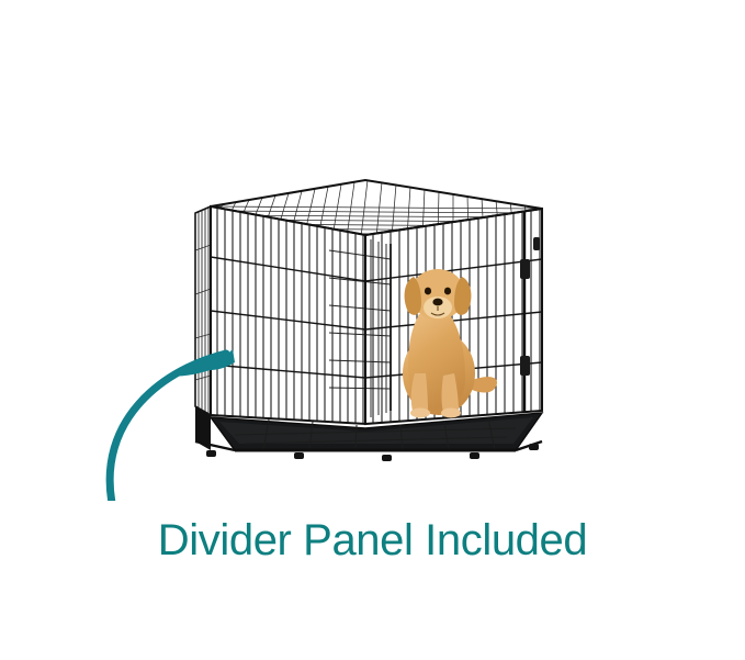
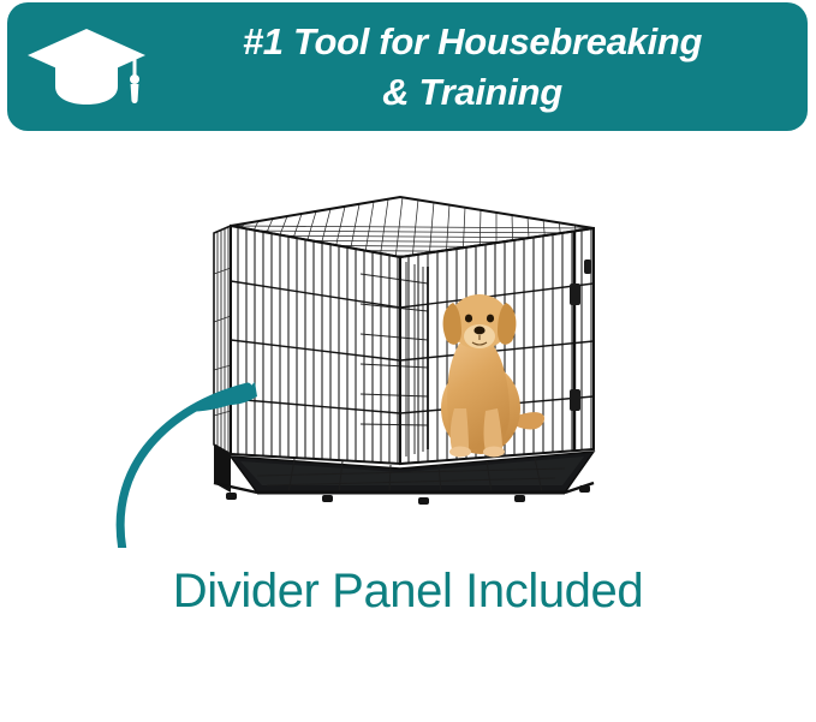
+ #1 Tool for Housebreaking
+ & Training
  Divider Panel Included
